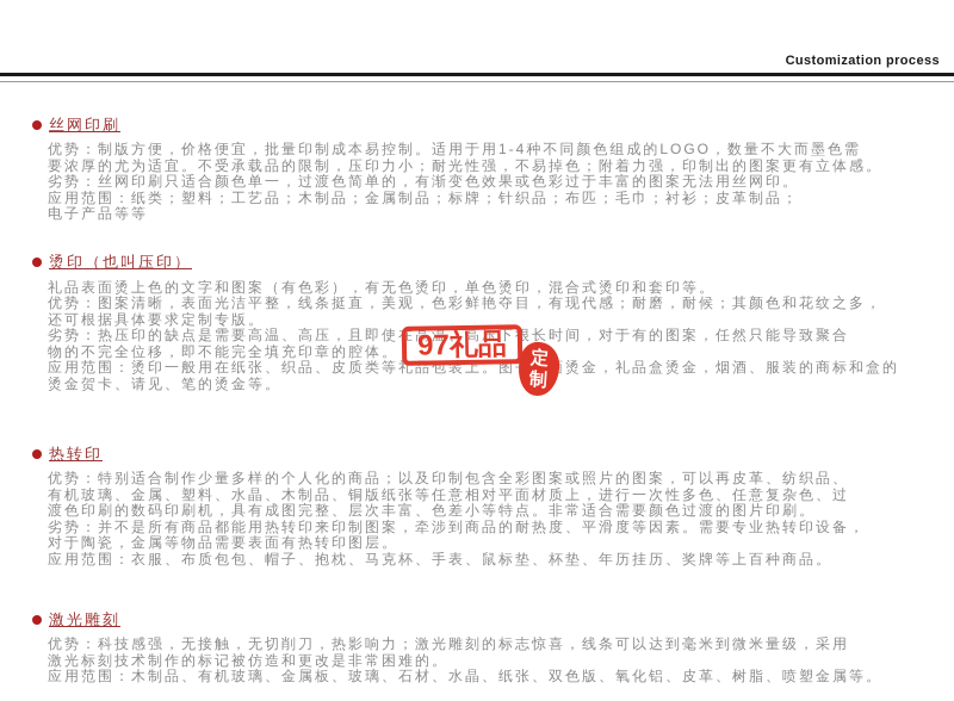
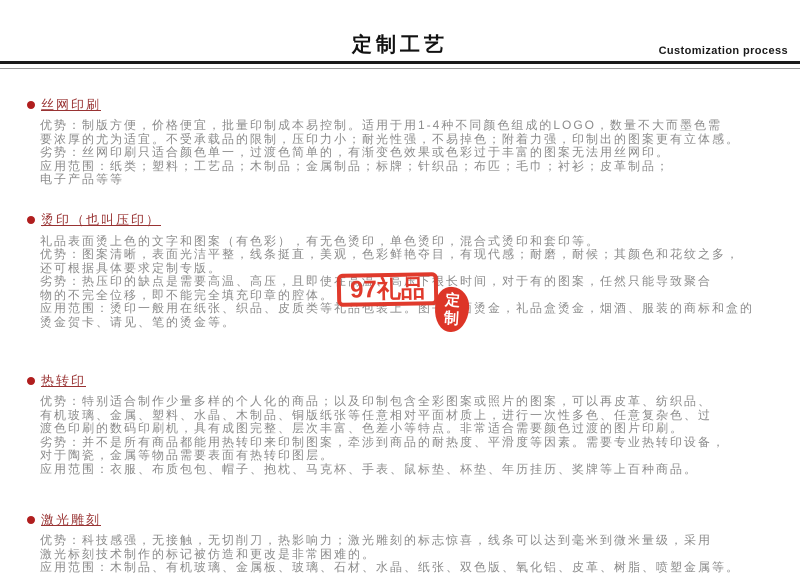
+ 定制工艺
  Customization process
  丝网印刷
  优势：制版方便，价格便宜，批量印制成本易控制。适用于用1-4种不同颜色组成的LOGO，数量不大而墨色需
  要浓厚的尤为适宜。不受承载品的限制，压印力小；耐光性强，不易掉色；附着力强，印制出的图案更有立体感。
  劣势：丝网印刷只适合颜色单一，过渡色简单的，有渐变色效果或色彩过于丰富的图案无法用丝网印。
  应用范围：纸类；塑料；工艺品；木制品；金属制品；标牌；针织品；布匹；毛巾；衬衫；皮革制品；
  电子产品等等
  烫印（也叫压印）
  礼品表面烫上色的文字和图案（有色彩），有无色烫印，单色烫印，混合式烫印和套印等。
  优势：图案清晰，表面光洁平整，线条挺直，美观，色彩鲜艳夺目，有现代感；耐磨，耐候；其颜色和花纹之多，
  还可根据具体要求定制专版。
  劣势：热压印的缺点是需要高温、高压，且即使在高温、高压下很长时间，对于有的图案，任然只能导致聚合
  物的不完全位移，即不能完全填充印章的腔体。
  应用范围：烫印一般用在纸张、织品、皮质类等礼品包装上。图烫金，礼品盒烫金，烟酒、服装的商标和盒的
  烫金贺卡、请见、笔的烫金等。
  热转印
  优势：特别适合制作少量多样的个人化的商品；以及印制包含全彩图案或照片的图案，可以再皮革、纺织品、
  有机玻璃、金属、塑料、水晶、木制品、铜版纸张等任意相对平面材质上，进行一次性多色、任意复杂色、过
  渡色印刷的数码印刷机，具有成图完整、层次丰富、色差小等特点。非常适合需要颜色过渡的图片印刷。
  劣势：并不是所有商品都能用热转印来印制图案，牵涉到商品的耐热度、平滑度等因素。需要专业热转印设备，
  对于陶瓷，金属等物品需要表面有热转印图层。
  应用范围：衣服、布质包包、帽子、抱枕、马克杯、手表、鼠标垫、杯垫、年历挂历、奖牌等上百种商品。
  激光雕刻
  优势：科技感强，无接触，无切削刀，热影响力；激光雕刻的标志惊喜，线条可以达到毫米到微米量级，采用
  激光标刻技术制作的标记被仿造和更改是非常困难的。
  应用范围：木制品、有机玻璃、金属板、玻璃、石材、水晶、纸张、双色版、氧化铝、皮革、树脂、喷塑金属等。
  97礼品
